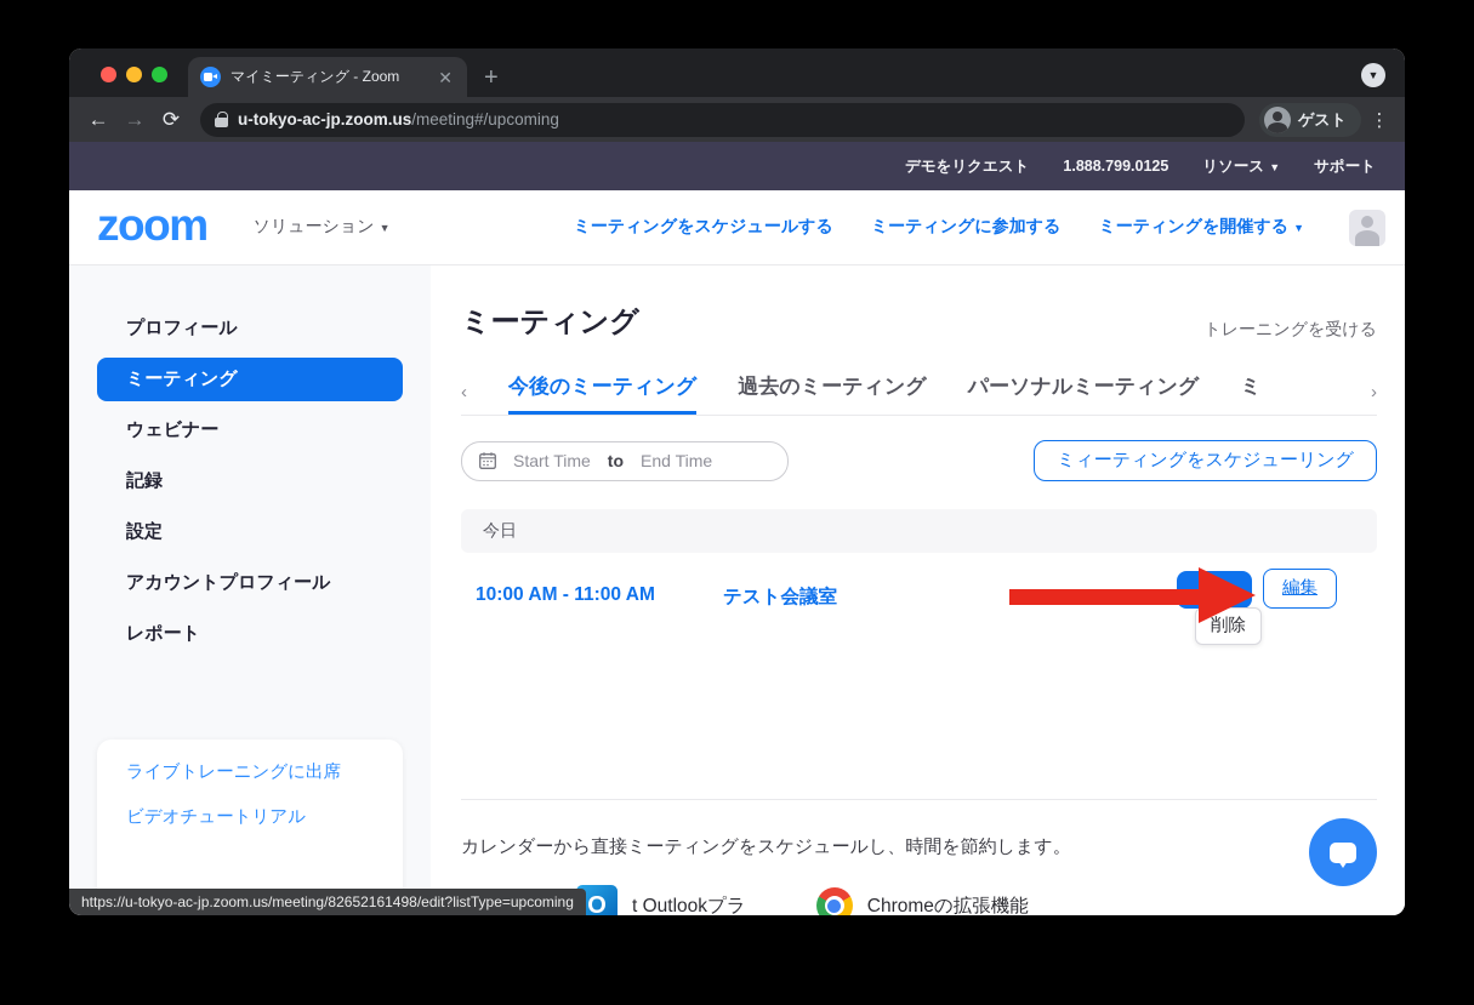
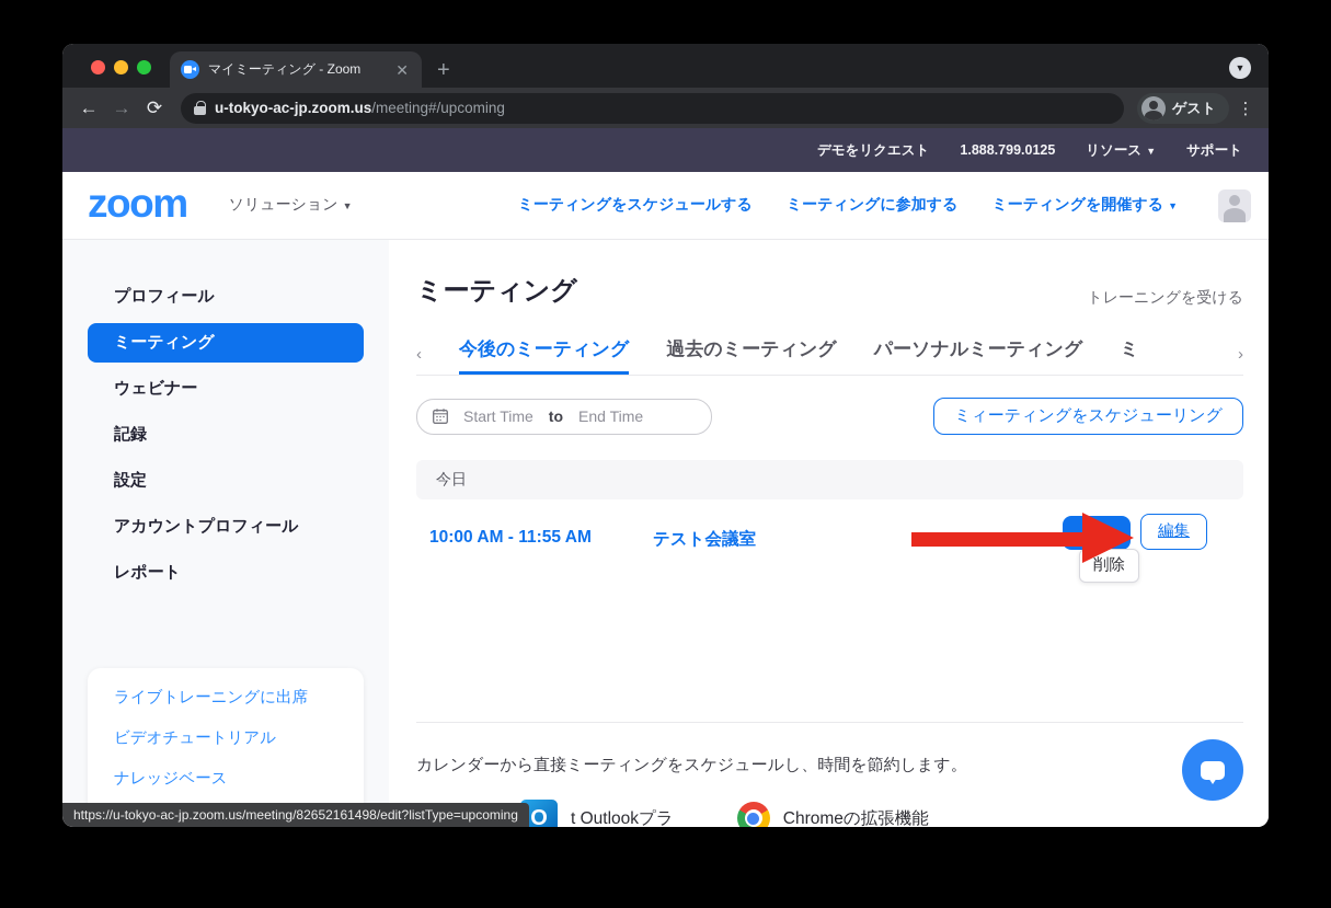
  マイミーティング - Zoom
  ✕
  +
  ▼
  ←
  →
  ⟳
  u-tokyo-ac-jp.zoom.us/meeting#/upcoming
  ゲスト
  ⋮
  デモをリクエスト
  1.888.799.0125
  リソース ▼
  サポート
  zoom
  ソリューション ▼
  ミーティングをスケジュールする
  ミーティングに参加する
  ミーティングを開催する ▼
  プロフィール
  ミーティング
  ウェビナー
  記録
  設定
  アカウントプロフィール
  レポート
  ライブトレーニングに出席
  ビデオチュートリアル
+ ナレッジベース
  ミーティング
  トレーニングを受ける
  ‹
  今後のミーティング
  過去のミーティング
  パーソナルミーティング
  ミ
  ›
  Start Time
  to
  End Time
  ミィーティングをスケジューリング
  今日
- 10:00 AM - 11:00 AM
+ 10:00 AM - 11:55 AM
  テスト会議室
  編集
  削除
  カレンダーから直接ミーティングをスケジュールし、時間を節約します。
  O
  t Outlookプラ
  Chromeの拡張機能
  https://u-tokyo-ac-jp.zoom.us/meeting/82652161498/edit?listType=upcoming
